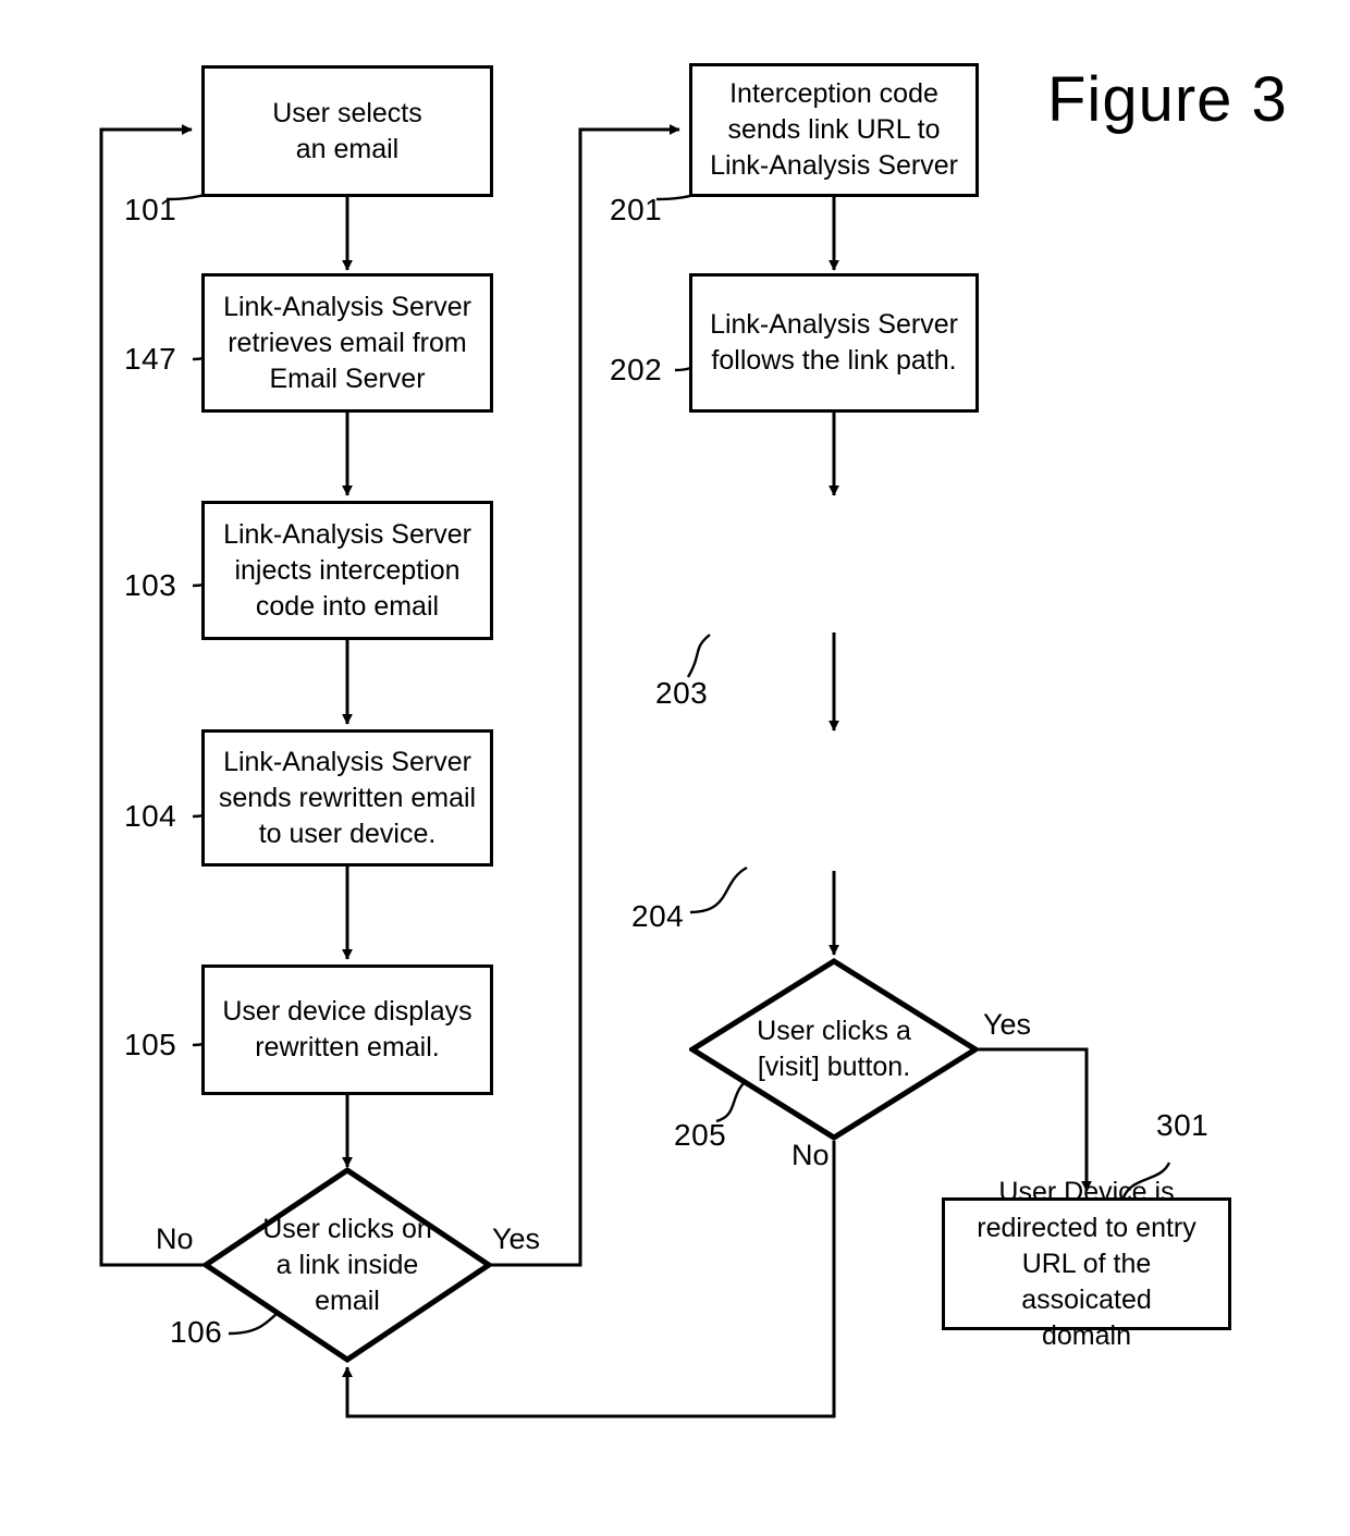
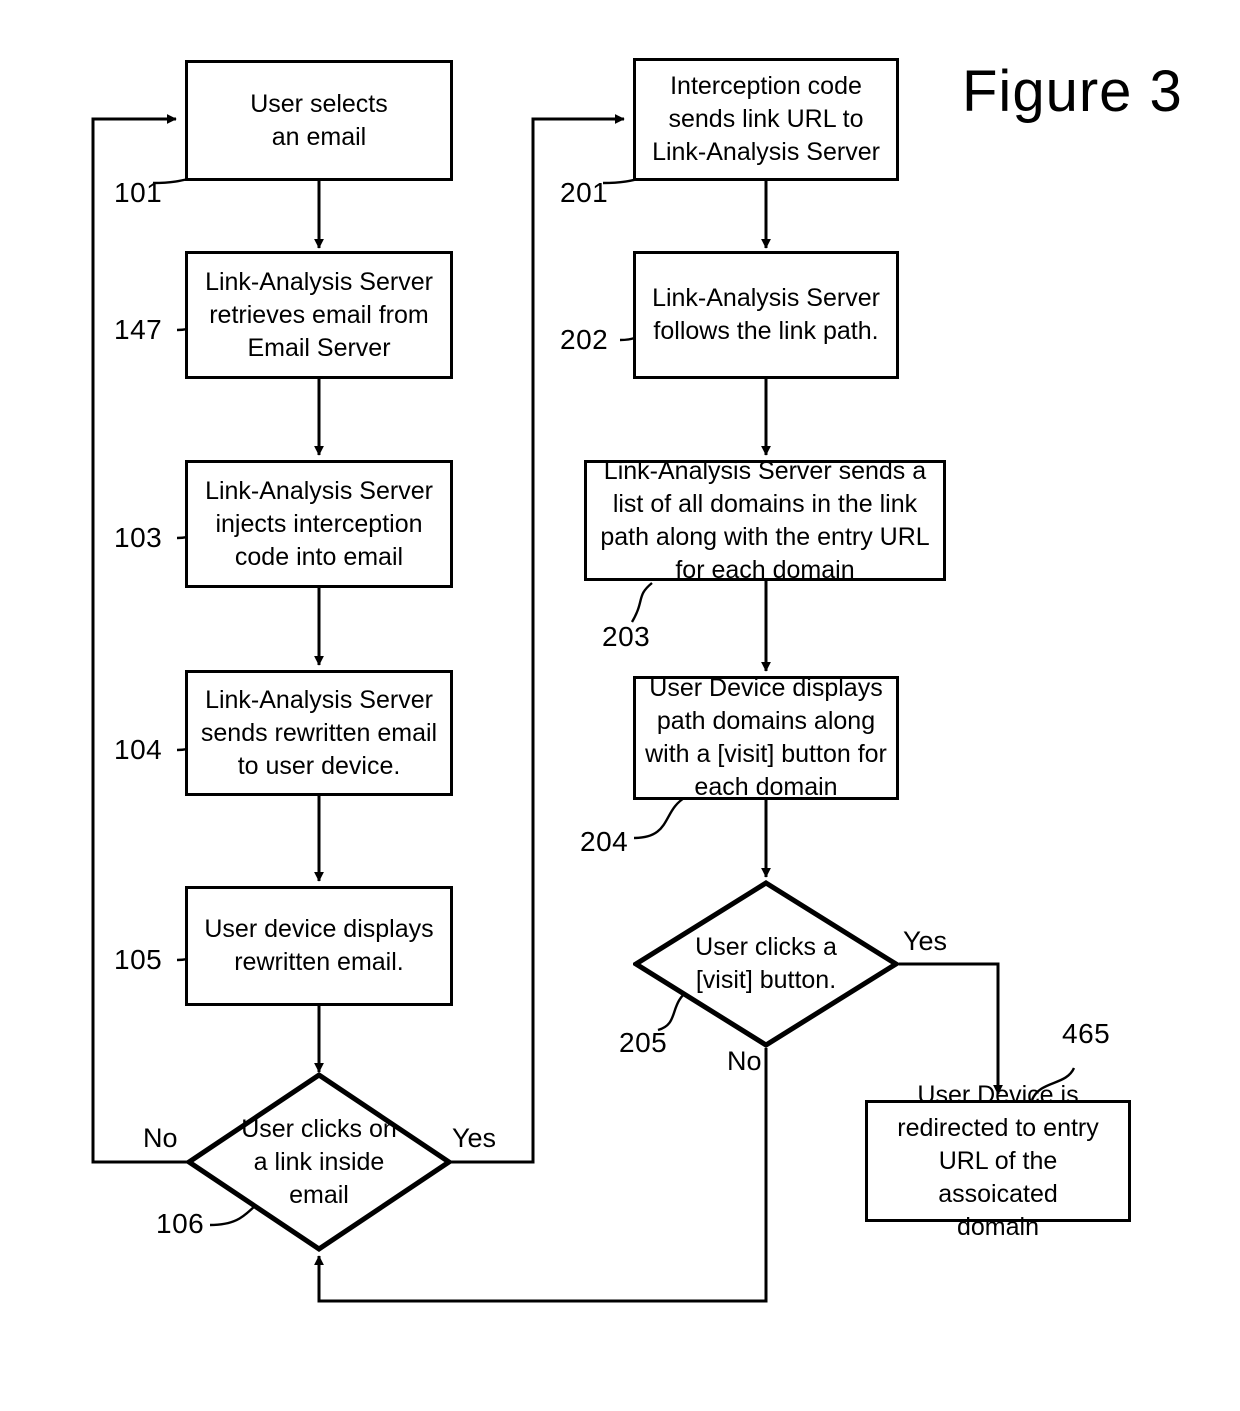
  User selects
  an email
  Link-Analysis Server
  retrieves email from
  Email Server
  Link-Analysis Server
  injects interception
  code into email
  Link-Analysis Server
  sends rewritten email
  to user device.
  User device displays
  rewritten email.
  User clicks on
  a link inside
  email
  Interception code
  sends link URL to
  Link-Analysis Server
  Link-Analysis Server
  follows the link path.
+ Link-Analysis Server sends a
+ list of all domains in the link
+ path along with the entry URL
+ for each domain
+ User Device displays
+ path domains along
+ with a [visit] button for
+ each domain
  User clicks a
  [visit] button.
  User Device is
  redirected to entry
  URL of the assoicated
  domain
  101
  147
  103
  104
  105
  106
  201
  202
  203
  204
  205
- 301
+ 465
  No
  Yes
  Yes
  No
  Figure 3
